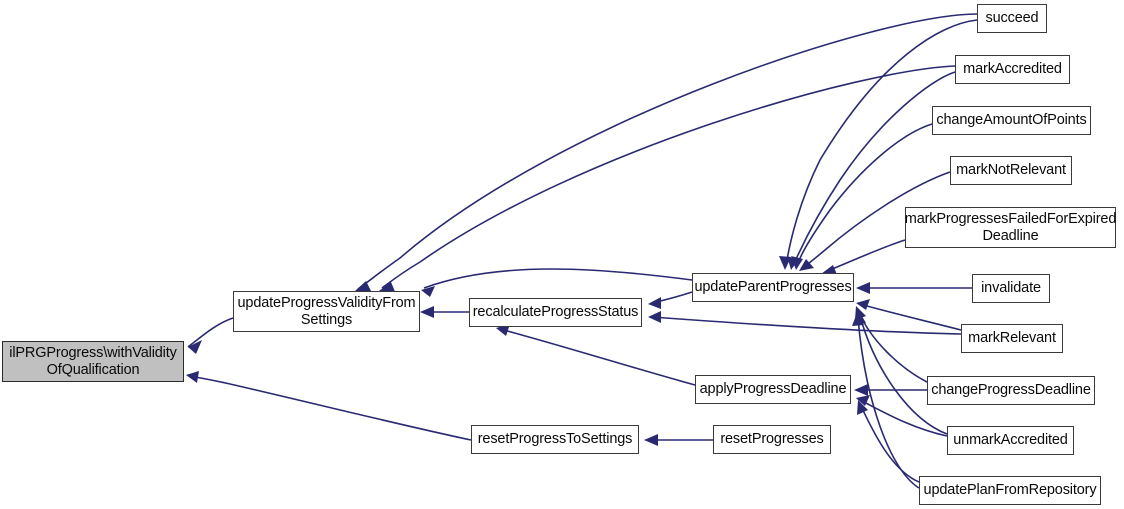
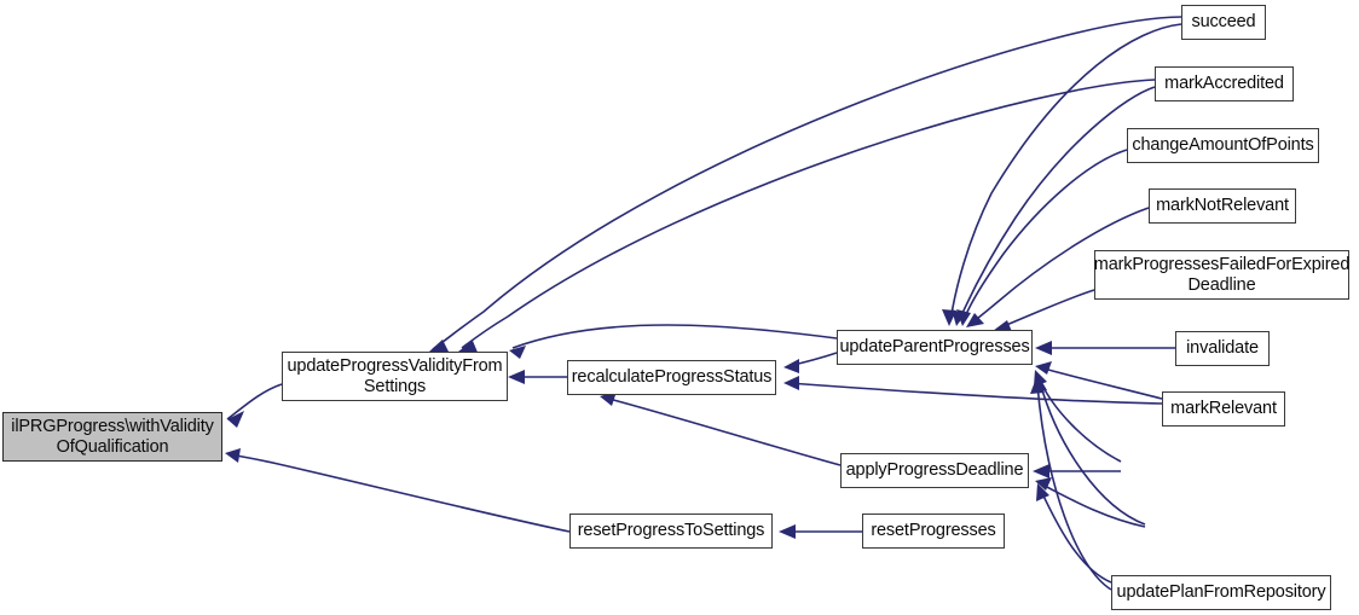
  ilPRGProgress\withValidity
  OfQualification
  updateProgressValidityFrom
  Settings
  recalculateProgressStatus
  resetProgressToSettings
  updateParentProgresses
  applyProgressDeadline
  resetProgresses
  succeed
  markAccredited
  changeAmountOfPoints
  markNotRelevant
  markProgressesFailedForExpired
  Deadline
  invalidate
  markRelevant
- changeProgressDeadline
- unmarkAccredited
  updatePlanFromRepository
